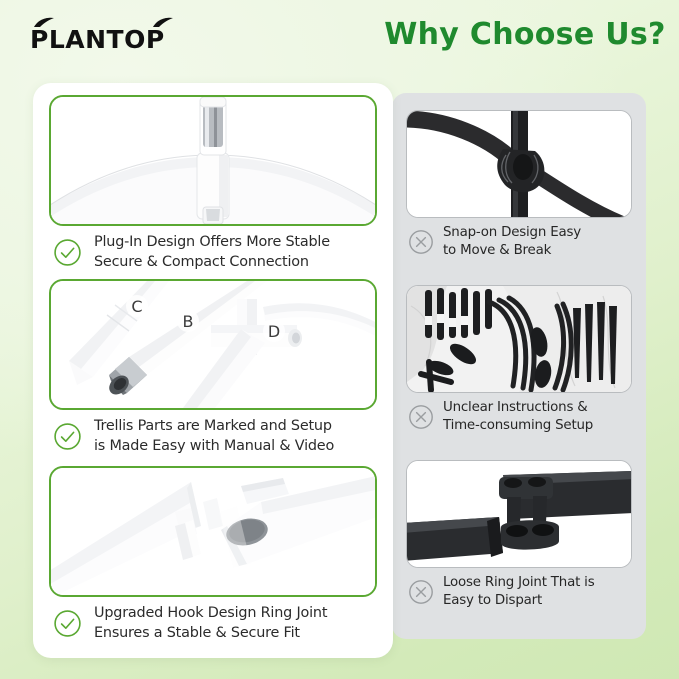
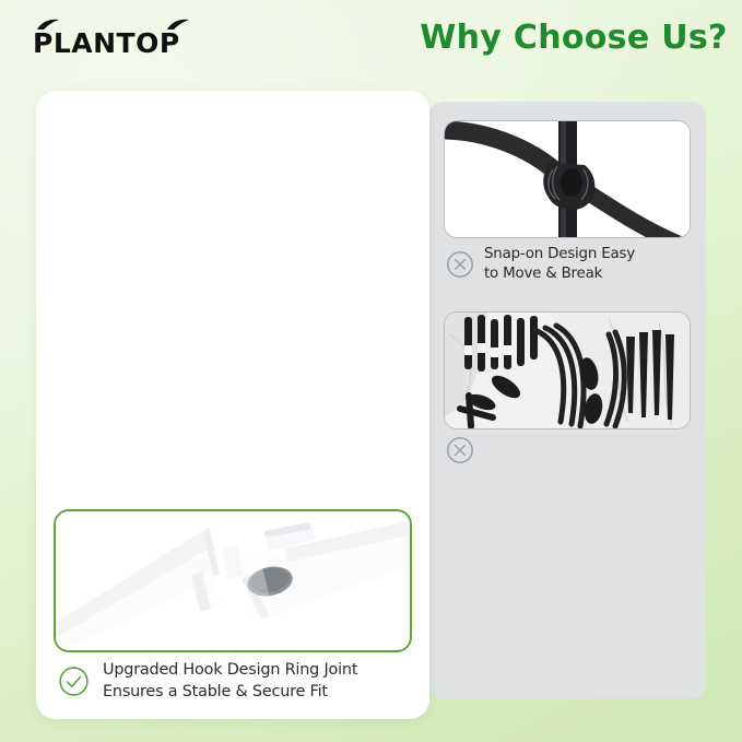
  PLANTOP
  Why Choose Us?
  Snap-on Design Easy
  to Move & Break
- Unclear Instructions &
- Time-consuming Setup
- Loose Ring Joint That is
- Easy to Dispart
- Plug-In Design Offers More Stable
- Secure & Compact Connection
- C
- B
- D
- Trellis Parts are Marked and Setup
- is Made Easy with Manual & Video
  Upgraded Hook Design Ring Joint
  Ensures a Stable & Secure Fit
